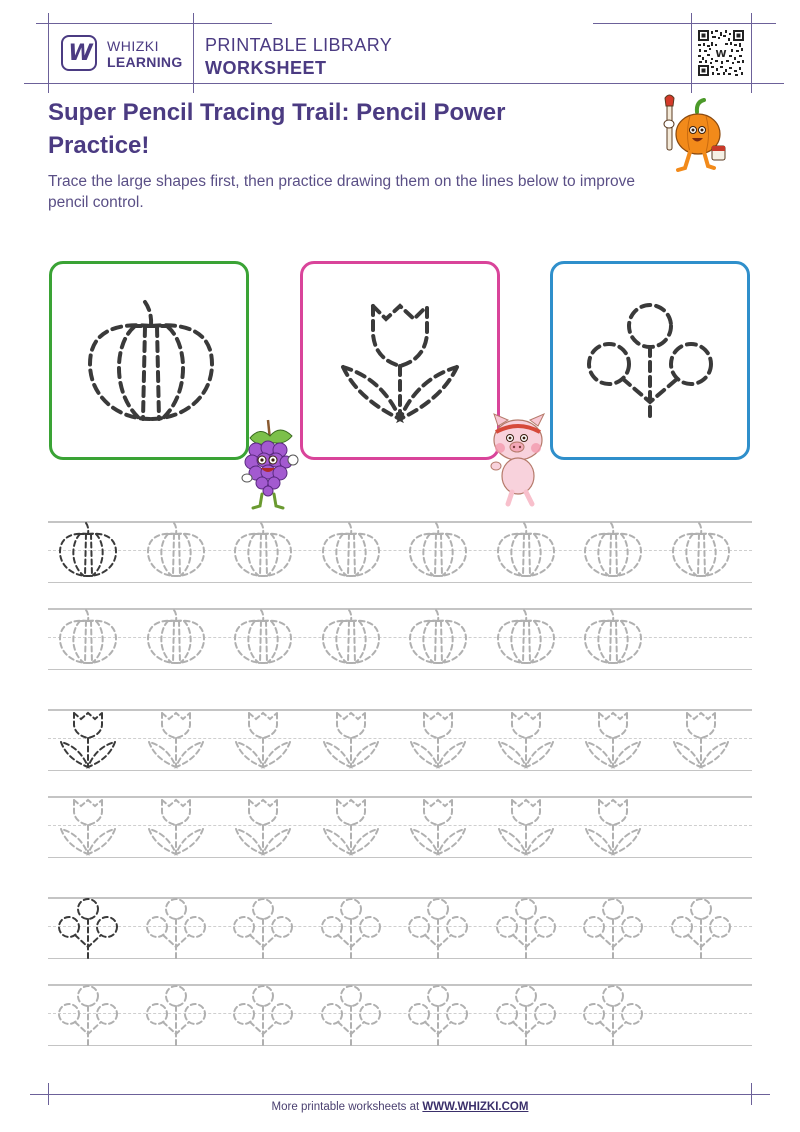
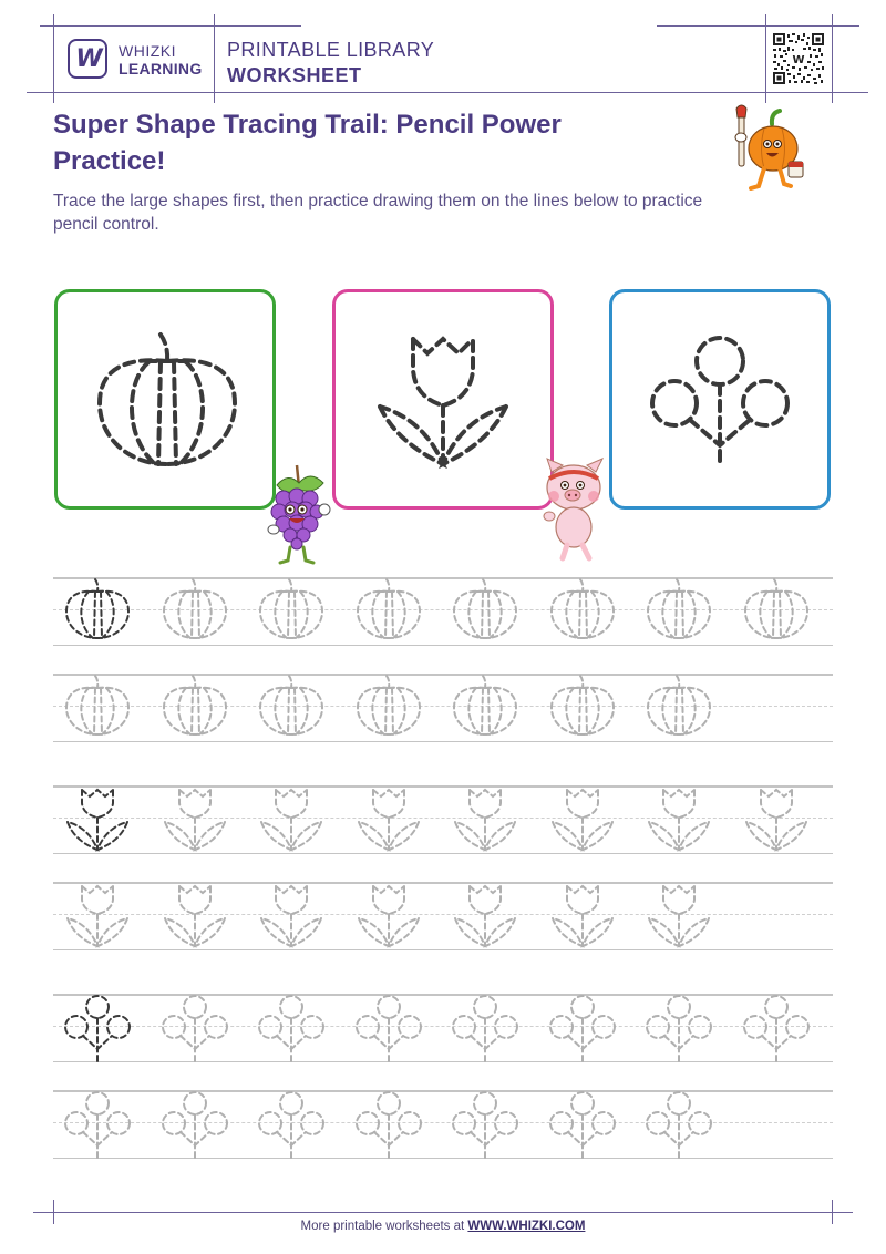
  W
  WHIZKI
  LEARNING
  PRINTABLE LIBRARY
  WORKSHEET
  W
- Super Pencil Tracing Trail: Pencil Power Practice!
+ Super Shape Tracing Trail: Pencil Power Practice!
- Trace the large shapes first, then practice drawing them on the lines below to improve pencil control.
+ Trace the large shapes first, then practice drawing them on the lines below to practice pencil control.
  More printable worksheets at WWW.WHIZKI.COM
